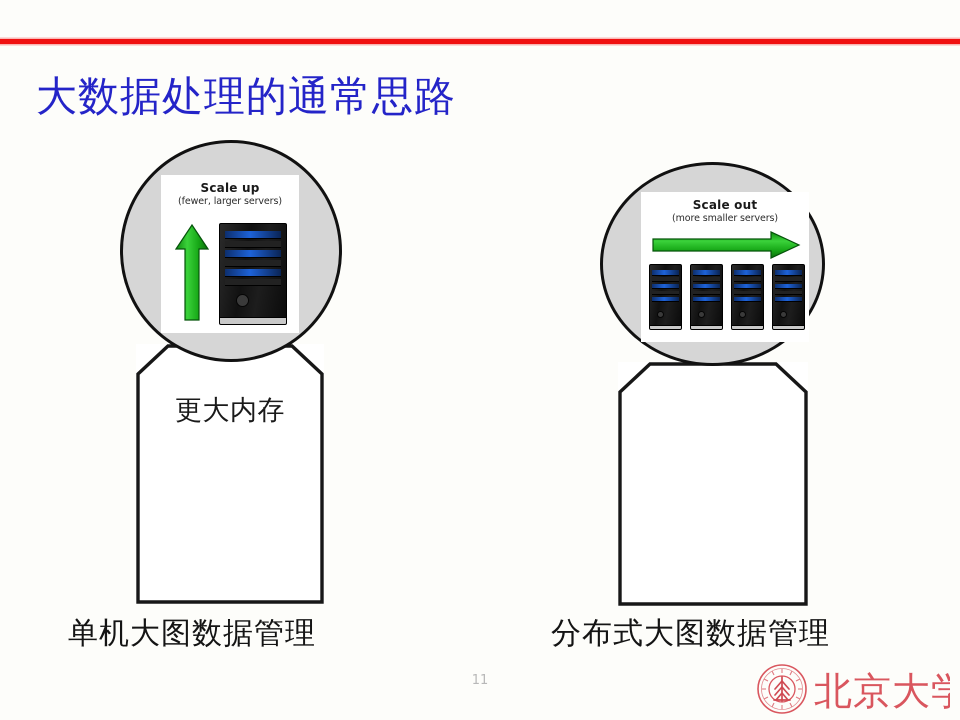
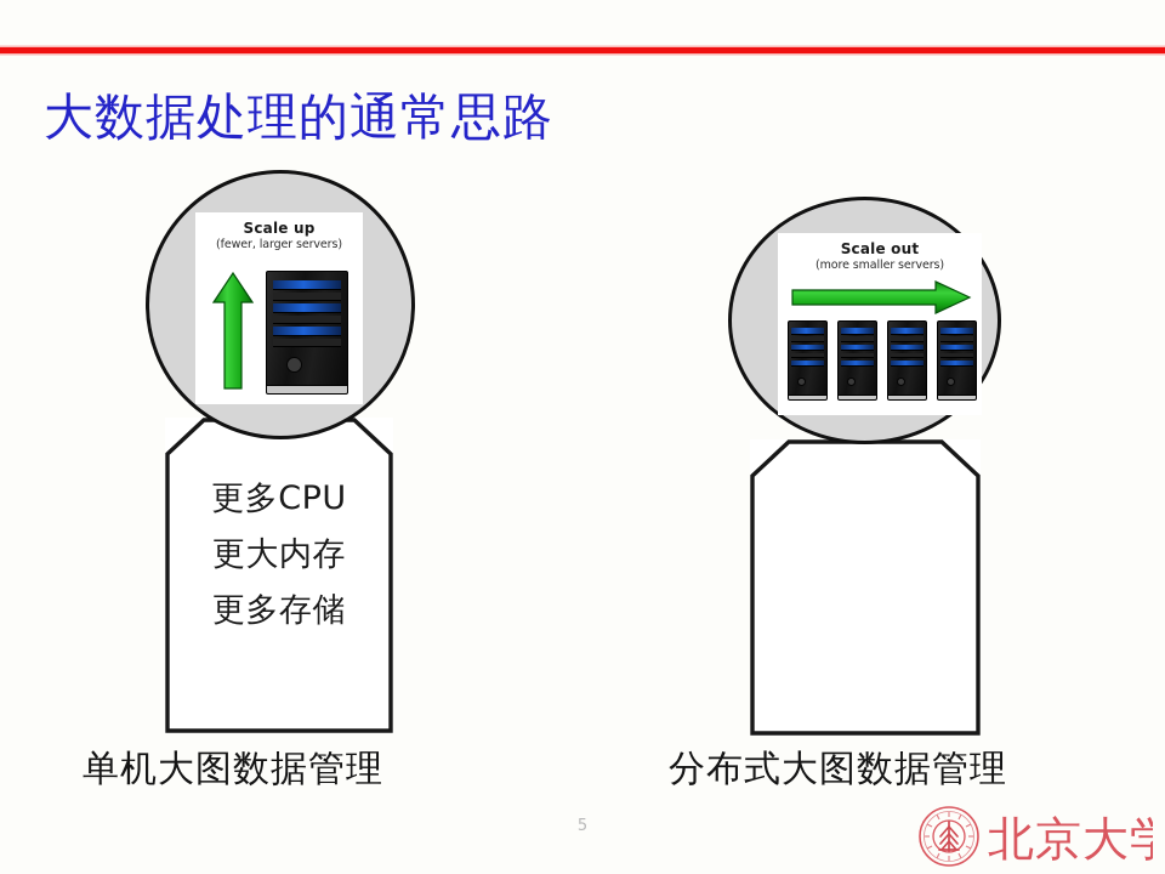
  大数据处理的通常思路
  Scale up
  (fewer, larger servers)
+ 更多CPU
  更大内存
+ 更多存储
  Scale out
  (more smaller servers)
  单机大图数据管理
  分布式大图数据管理
- 11
+ 5
  北京大
